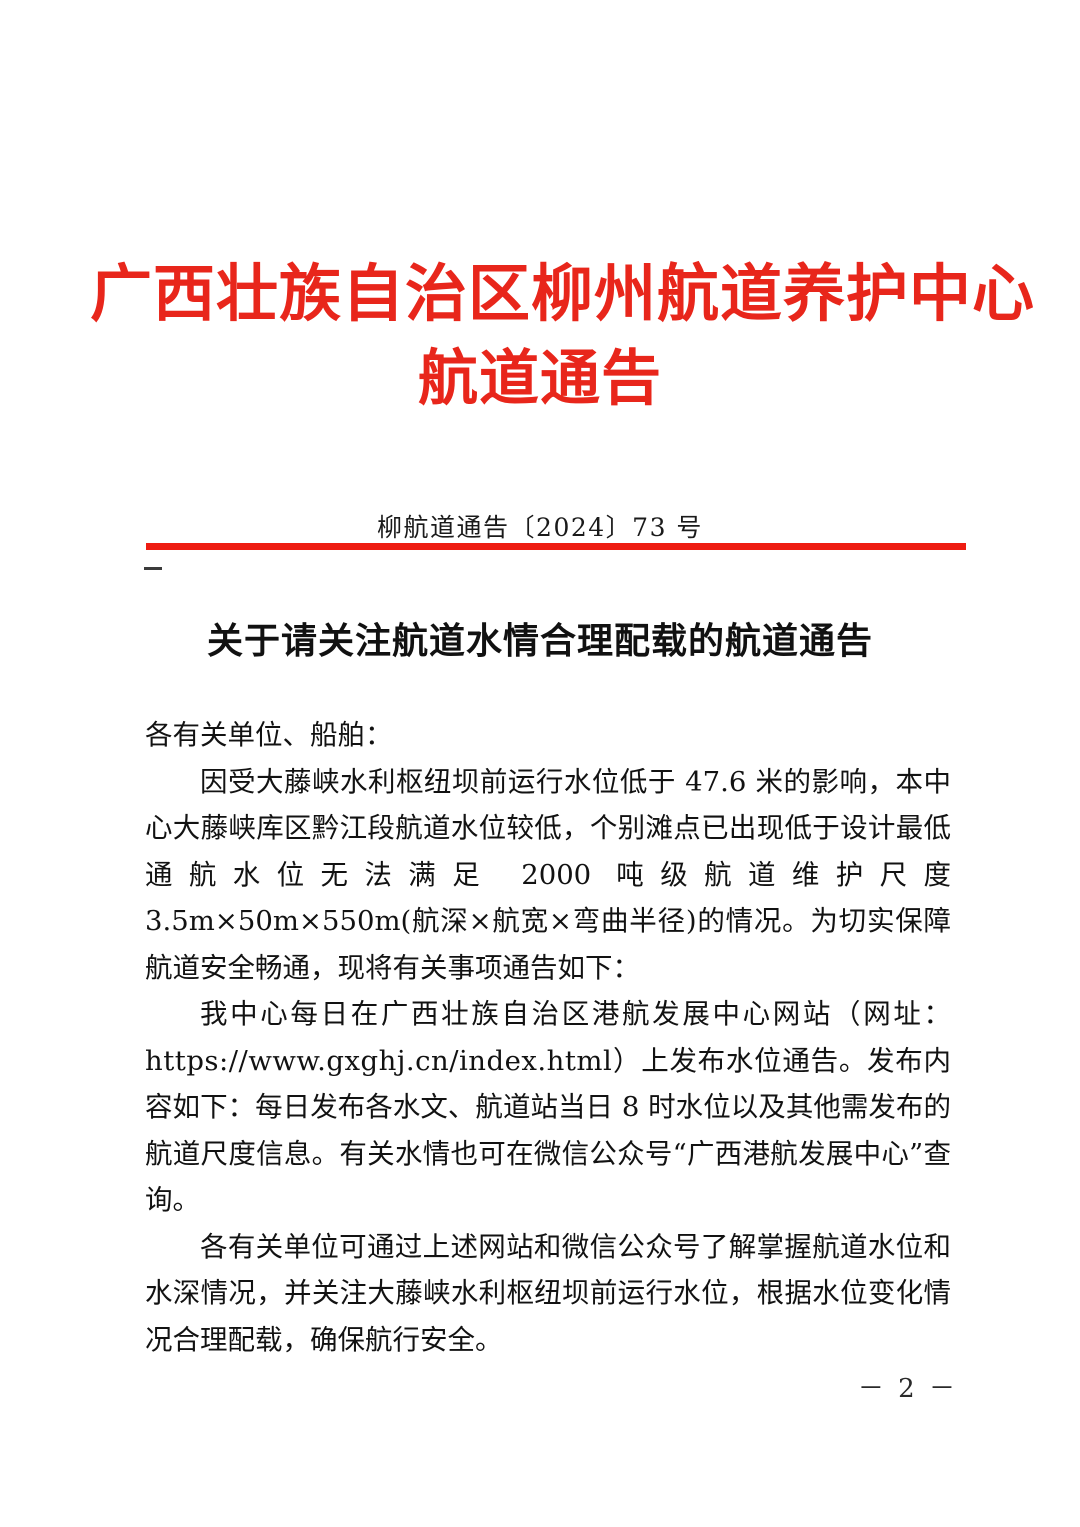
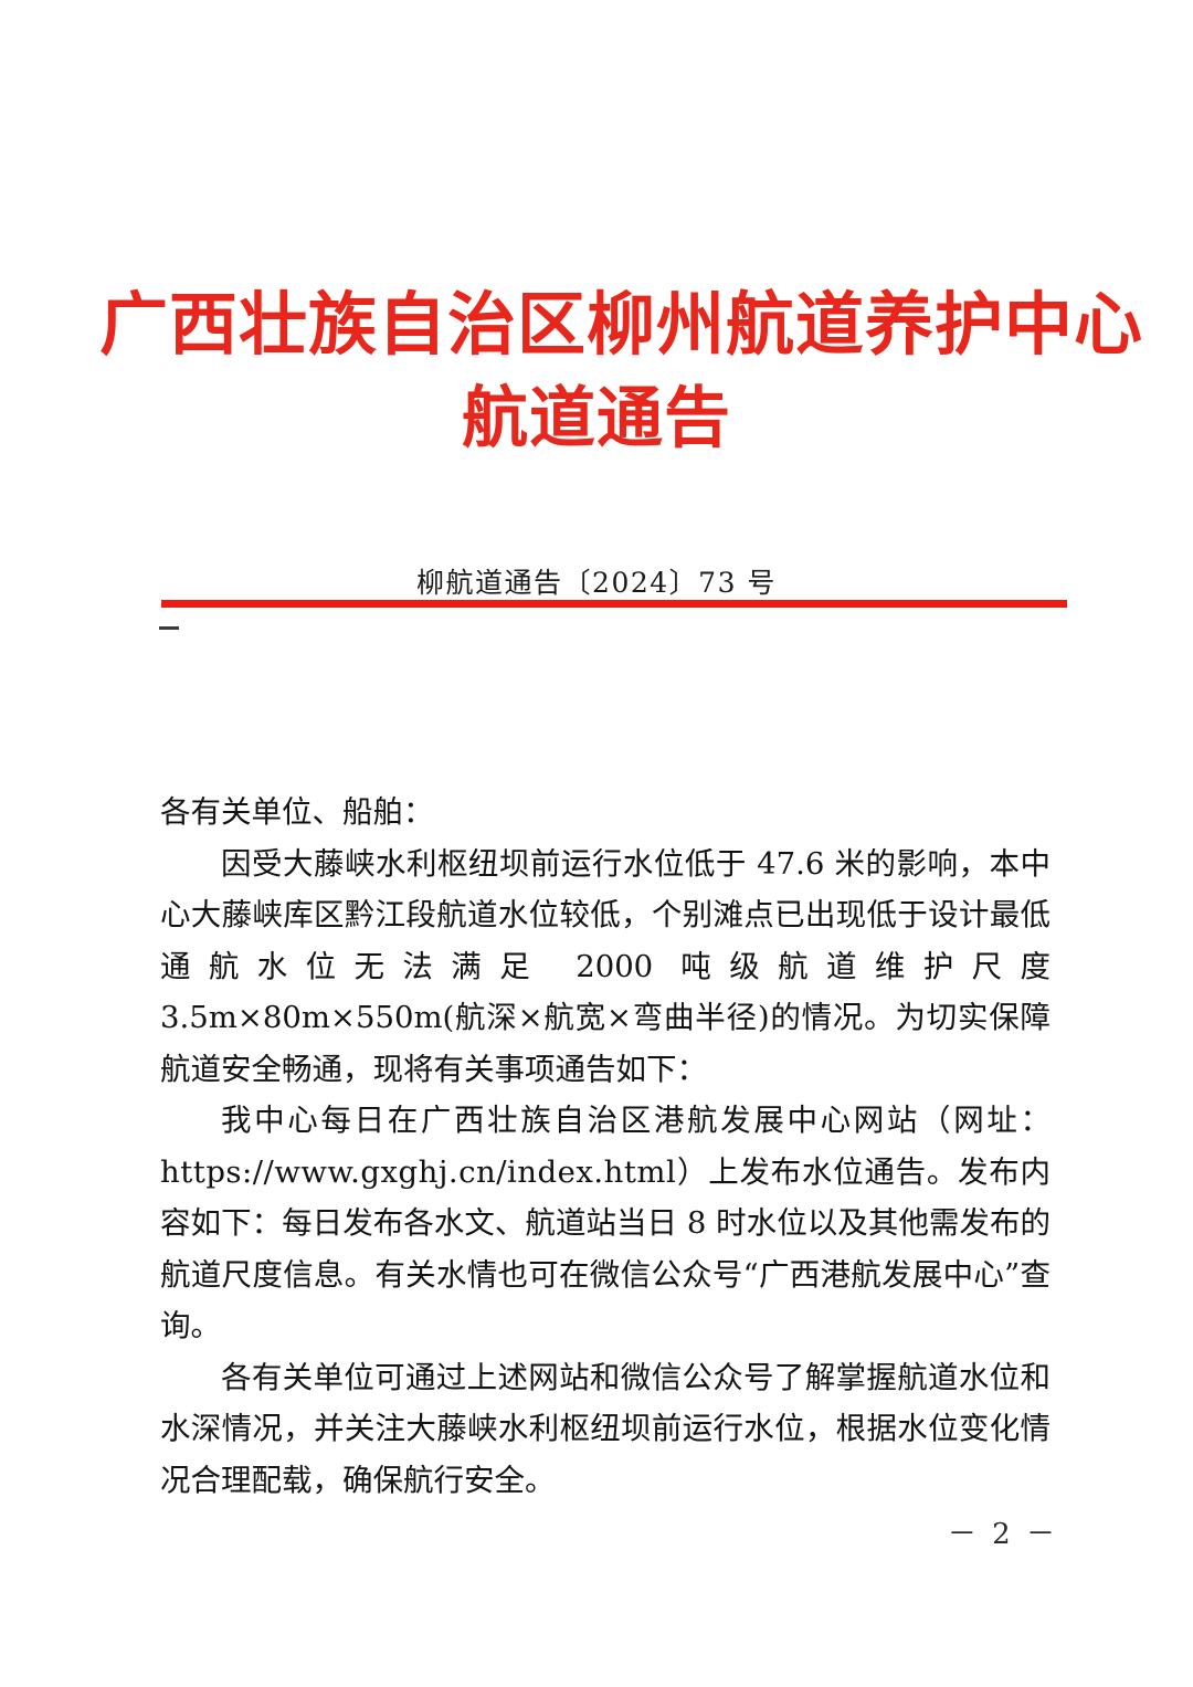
  广西壮族自治区柳州航道养护中心
  航道通告
  柳航道通告〔2024〕73 号
- 关于请关注航道水情合理配载的航道通告
  各有关单位、船舶：
- 因受大藤峡水利枢纽坝前运行水位低于 47.6 米的影响，本中心大藤峡库区黔江段航道水位较低，个别滩点已出现低于设计最低通航水位无法满足 2000 吨级航道维护尺度 3.5m×50m×550m(航深×航宽×弯曲半径)的情况。为切实保障航道安全畅通，现将有关事项通告如下：
+ 因受大藤峡水利枢纽坝前运行水位低于 47.6 米的影响，本中心大藤峡库区黔江段航道水位较低，个别滩点已出现低于设计最低通航水位无法满足 2000 吨级航道维护尺度 3.5m×80m×550m(航深×航宽×弯曲半径)的情况。为切实保障航道安全畅通，现将有关事项通告如下：
  我中心每日在广西壮族自治区港航发展中心网站（网址：https://www.gxghj.cn/index.html）上发布水位通告。发布内容如下：每日发布各水文、航道站当日 8 时水位以及其他需发布的航道尺度信息。有关水情也可在微信公众号“广西港航发展中心”查询。
  各有关单位可通过上述网站和微信公众号了解掌握航道水位和水深情况，并关注大藤峡水利枢纽坝前运行水位，根据水位变化情况合理配载，确保航行安全。
  － 2 －
